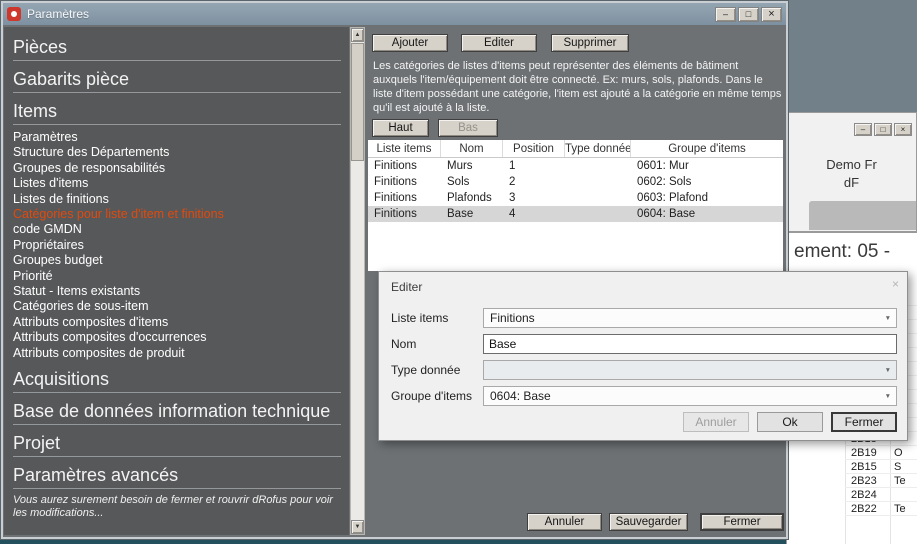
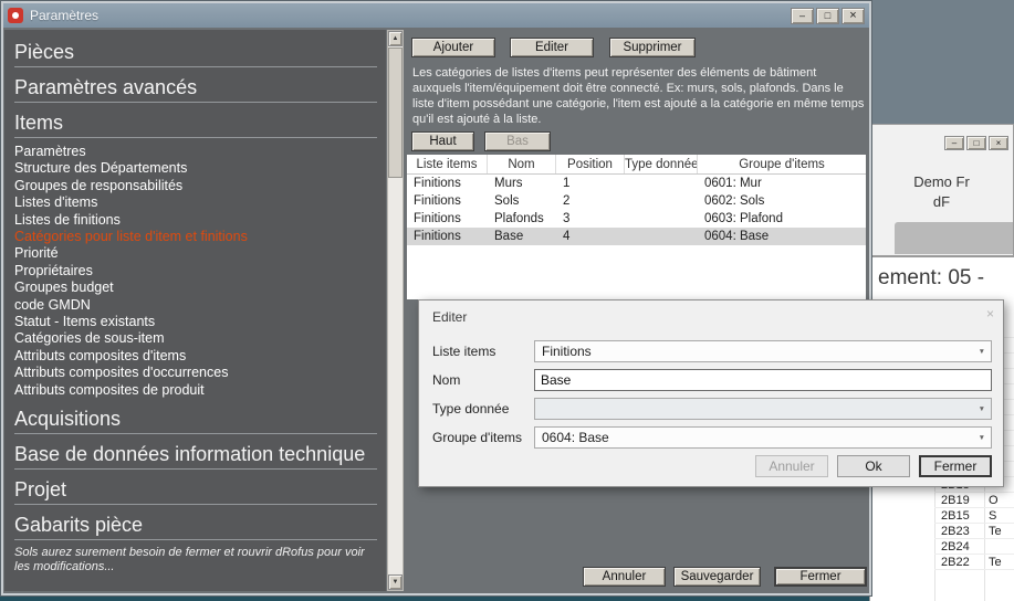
  –
  □
  ×
  Demo Fr
  dF
  ement: 05 -
  2B19
  O
  2B15
  S
  2B23
  Te
  2B24
  2B22
  Te
  Paramètres
  –
  □
  ×
  Pièces
- Gabarits pièce
+ Paramètres avancés
  Items
  Paramètres
  Structure des Départements
  Groupes de responsabilités
  Listes d'items
  Listes de finitions
  Catégories pour liste d'item et finitions
- code GMDN
+ Priorité
  Propriétaires
  Groupes budget
- Priorité
+ code GMDN
  Statut - Items existants
  Catégories de sous-item
  Attributs composites d'items
  Attributs composites d'occurrences
  Attributs composites de produit
  Acquisitions
  Base de données information technique
  Projet
- Paramètres avancés
+ Gabarits pièce
- Vous aurez surement besoin de fermer et rouvrir dRofus pour voir les modifications...
+ Sols aurez surement besoin de fermer et rouvrir dRofus pour voir les modifications...
  Ajouter
  Editer
  Supprimer
  Les catégories de listes d'items peut représenter des éléments de bâtiment auxquels l'item/équipement doit être connecté. Ex: murs, sols, plafonds. Dans le liste d'item possédant une catégorie, l'item est ajouté a la catégorie en même temps qu'il est ajouté à la liste.
  Haut
  Bas
  Liste items
  Nom
  Position
  Type donnée
  Groupe d'items
  Finitions
  Murs
  1
  0601: Mur
  Finitions
  Sols
  2
  0602: Sols
  Finitions
  Plafonds
  3
  0603: Plafond
  Finitions
  Base
  4
  0604: Base
  Annuler
  Sauvegarder
  Fermer
  Editer
  ×
  Liste items
  Finitions
  Nom
  Base
  Type donnée
  Groupe d'items
  0604: Base
  Annuler
  Ok
  Fermer
